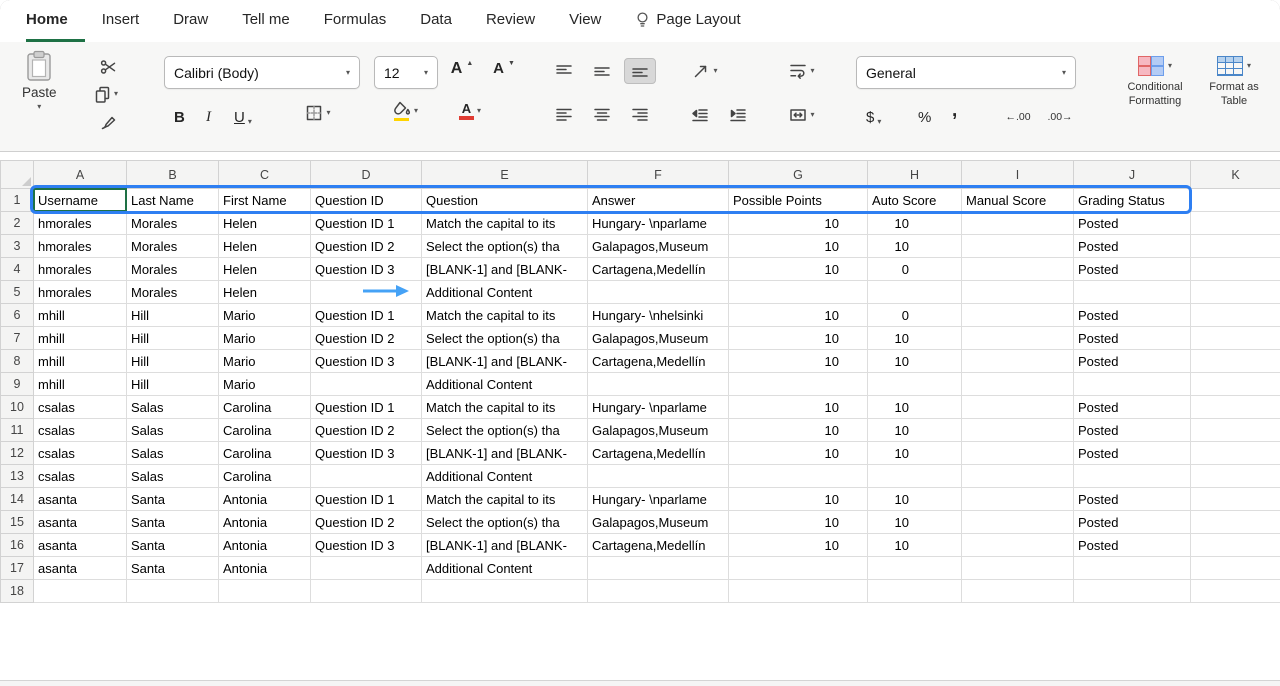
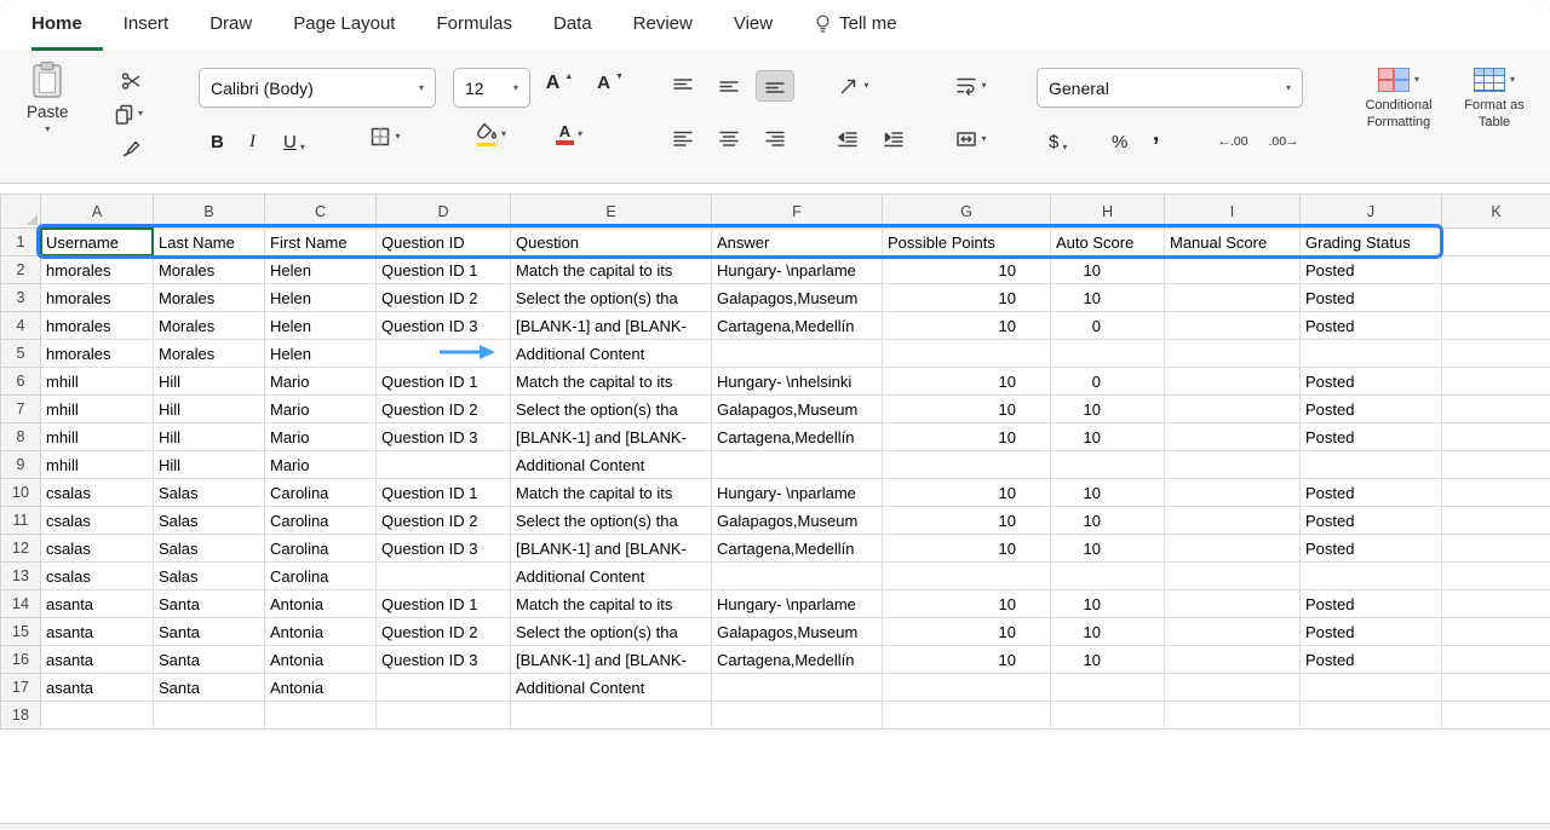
  Home
  Insert
  Draw
- Tell me
+ Page Layout
  Formulas
  Data
  Review
  View
- Page Layout
+ Tell me
  Paste
  Calibri (Body)
  12
  A
  A
  B
  I
  U
  A
  General
  $
  %
  ,
  ←.00
  .00→
  Conditional Formatting
  Format as Table
  	A	B	C	D	E	F	G	H	I	J	K
  1	Username	Last Name	First Name	Question ID	Question	Answer	Possible Points	Auto Score	Manual Score	Grading Status
  2	hmorales	Morales	Helen	Question ID 1	Match the capital to its	Hungary- \nparlame	10	10		Posted
  3	hmorales	Morales	Helen	Question ID 2	Select the option(s) tha	Galapagos,Museum	10	10		Posted
  4	hmorales	Morales	Helen	Question ID 3	[BLANK-1] and [BLANK-	Cartagena,Medellín	10	0		Posted
  5	hmorales	Morales	Helen		Additional Content
  6	mhill	Hill	Mario	Question ID 1	Match the capital to its	Hungary- \nhelsinki	10	0		Posted
  7	mhill	Hill	Mario	Question ID 2	Select the option(s) tha	Galapagos,Museum	10	10		Posted
  8	mhill	Hill	Mario	Question ID 3	[BLANK-1] and [BLANK-	Cartagena,Medellín	10	10		Posted
  9	mhill	Hill	Mario		Additional Content
  10	csalas	Salas	Carolina	Question ID 1	Match the capital to its	Hungary- \nparlame	10	10		Posted
  11	csalas	Salas	Carolina	Question ID 2	Select the option(s) tha	Galapagos,Museum	10	10		Posted
  12	csalas	Salas	Carolina	Question ID 3	[BLANK-1] and [BLANK-	Cartagena,Medellín	10	10		Posted
  13	csalas	Salas	Carolina		Additional Content
  14	asanta	Santa	Antonia	Question ID 1	Match the capital to its	Hungary- \nparlame	10	10		Posted
  15	asanta	Santa	Antonia	Question ID 2	Select the option(s) tha	Galapagos,Museum	10	10		Posted
  16	asanta	Santa	Antonia	Question ID 3	[BLANK-1] and [BLANK-	Cartagena,Medellín	10	10		Posted
  17	asanta	Santa	Antonia		Additional Content
  18
